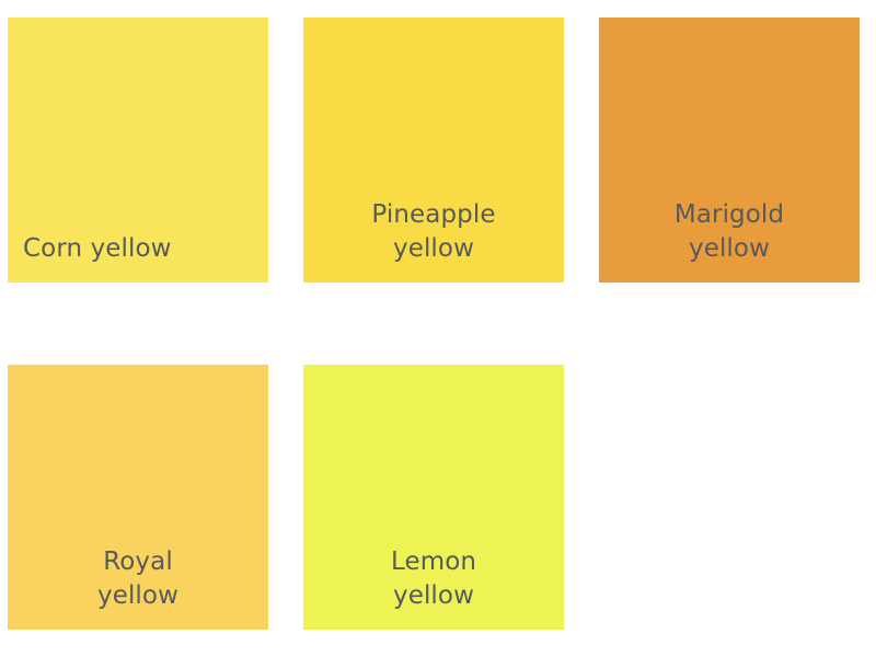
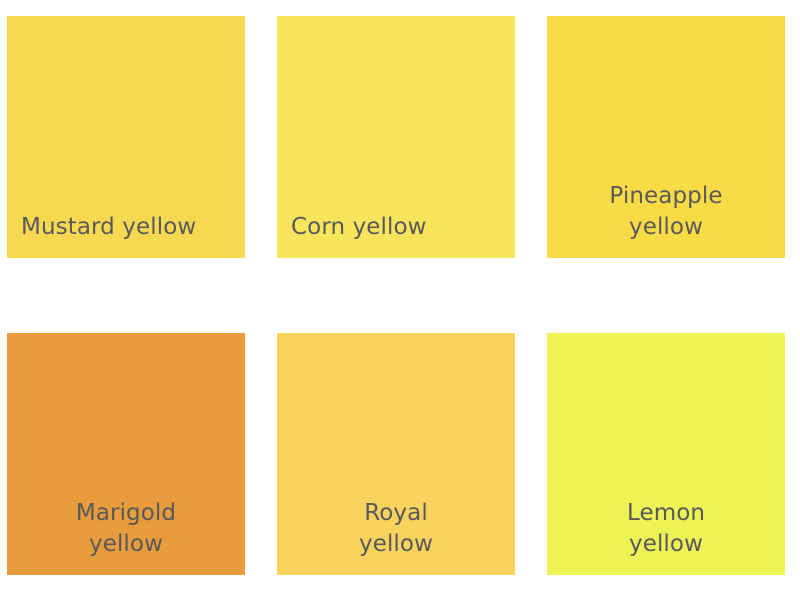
+ Mustard yellow
  Corn yellow
  Pineapple
  yellow
  Marigold
  yellow
  Royal
  yellow
  Lemon
  yellow
